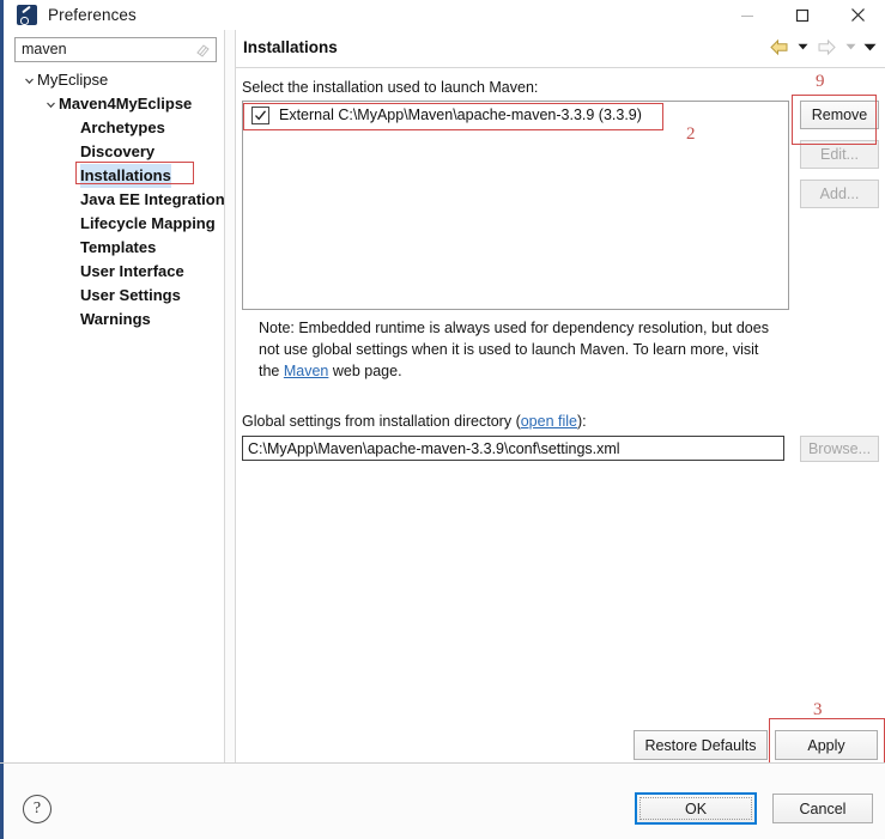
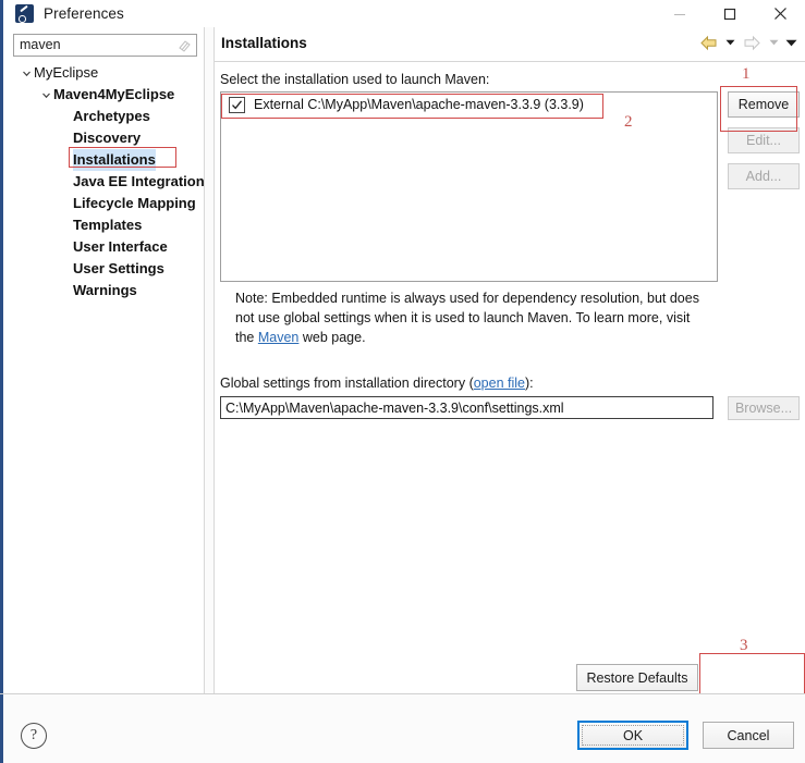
  Preferences
  maven
  MyEclipse
  Maven4MyEclipse
  Archetypes
  Discovery
  Installations
  Java EE Integration
  Lifecycle Mapping
  Templates
  User Interface
  User Settings
  Warnings
  Installations
  Select the installation used to launch Maven:
  External C:\MyApp\Maven\apache-maven-3.3.9 (3.3.9)
  Remove
  Edit...
  Add...
  Note: Embedded runtime is always used for dependency resolution, but does not use global settings when it is used to launch Maven. To learn more, visit the Maven web page.
  Global settings from installation directory (open file):
  C:\MyApp\Maven\apache-maven-3.3.9\conf\settings.xml
  Browse...
  Restore Defaults
- Apply
- 9
+ 1
  2
  3
  ?
  OK
  Cancel
